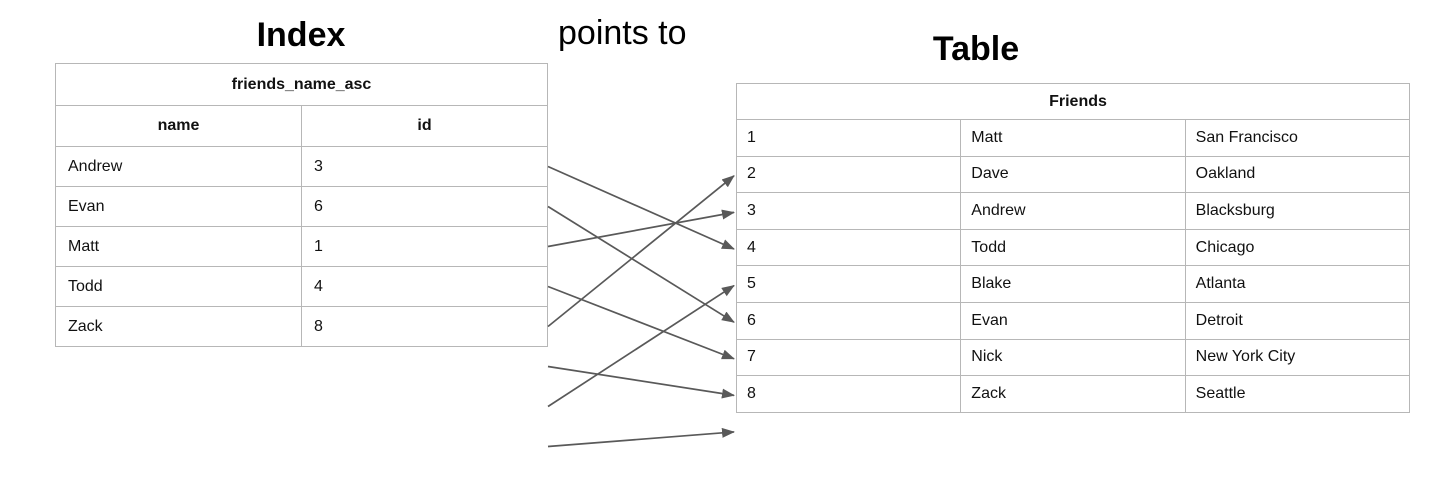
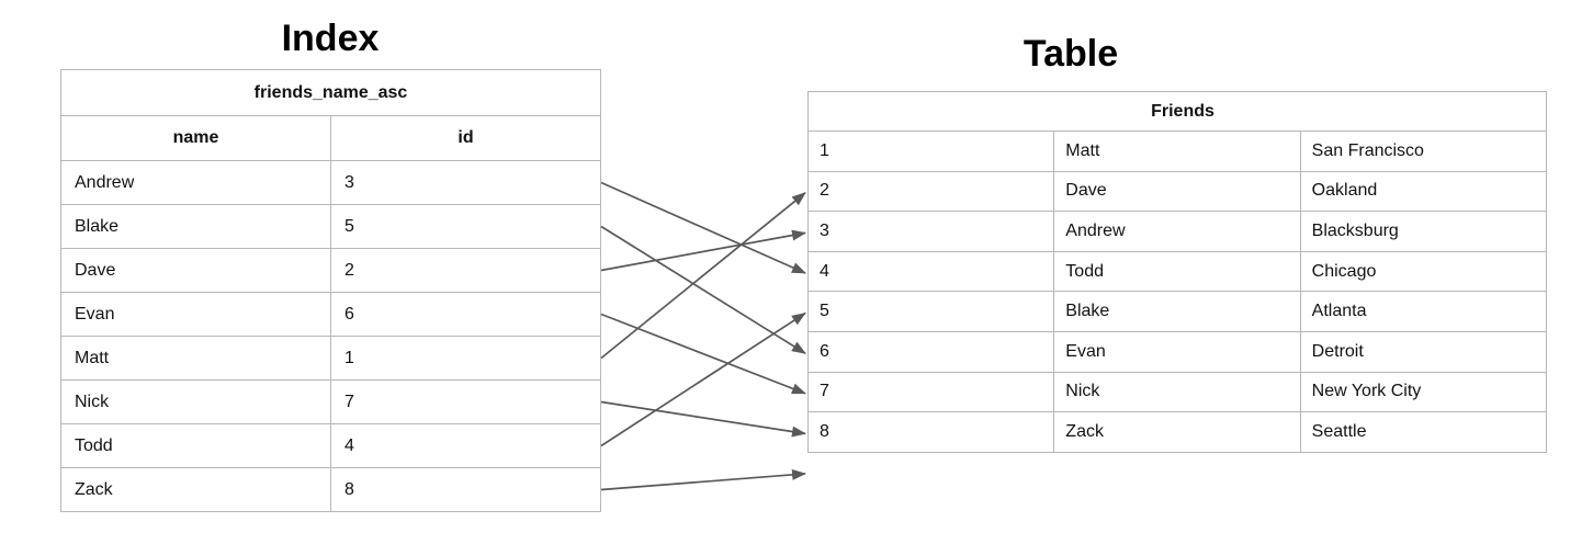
  Index
- points to
  Table
  friends_name_asc
  name	id
  Andrew	3
+ Blake	5
+ Dave	2
  Evan	6
  Matt	1
+ Nick	7
  Todd	4
  Zack	8
  Friends
  1	Matt	San Francisco
  2	Dave	Oakland
  3	Andrew	Blacksburg
  4	Todd	Chicago
  5	Blake	Atlanta
  6	Evan	Detroit
  7	Nick	New York City
  8	Zack	Seattle
